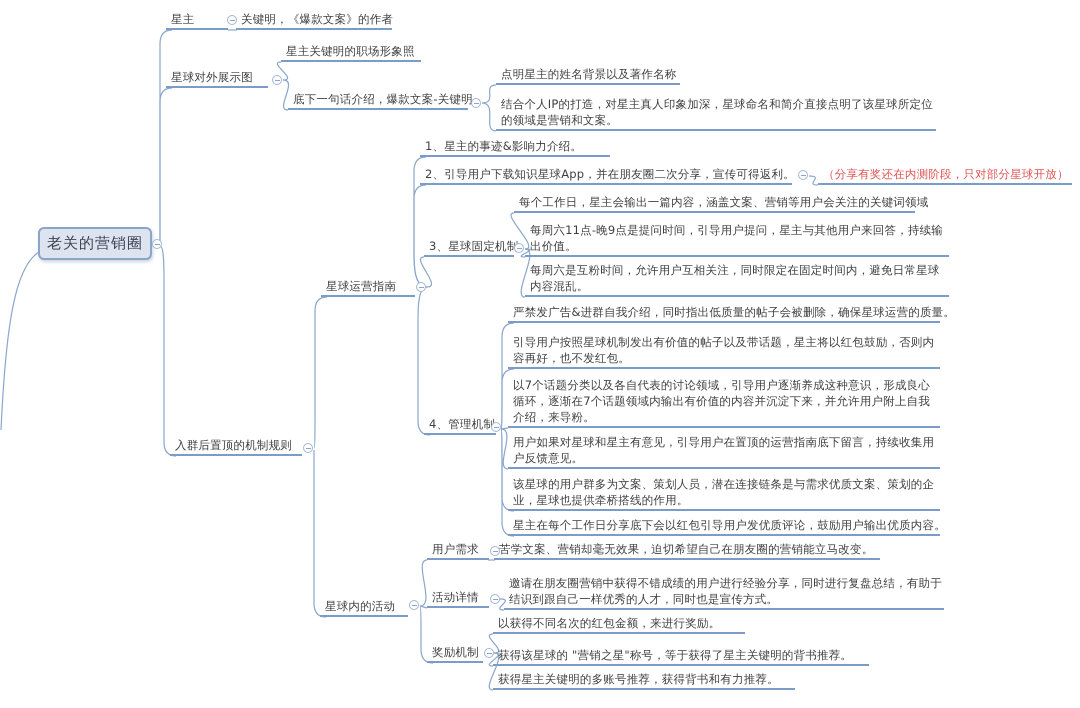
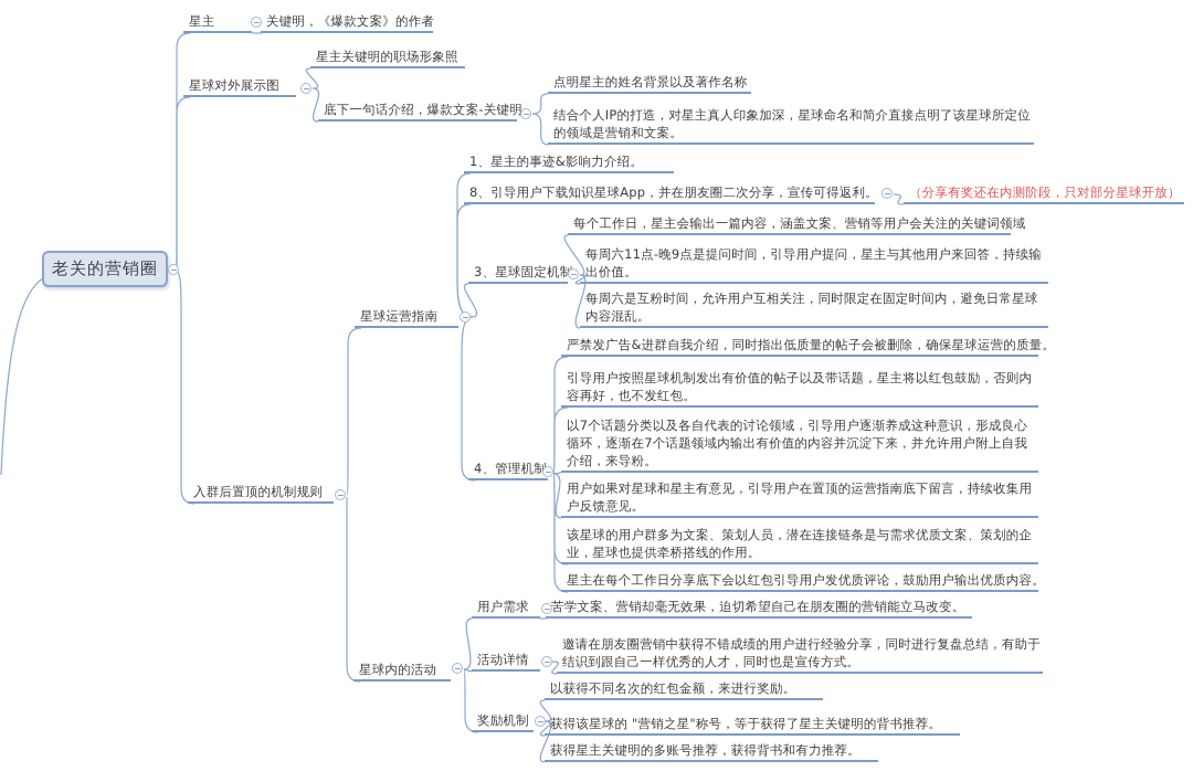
  老关的营销圈
  星主
  关键明，《爆款文案》的作者
  星球对外展示图
  星主关键明的职场形象照
  底下一句话介绍，爆款文案-关键明
  点明星主的姓名背景以及著作名称
  结合个人IP的打造，对星主真人印象加深，星球命名和简介直接点明了该星球所定位的领域是营销和文案。
  入群后置顶的机制规则
  星球运营指南
  1、星主的事迹&影响力介绍。
- 2、引导用户下载知识星球App，并在朋友圈二次分享，宣传可得返利。
+ 8、引导用户下载知识星球App，并在朋友圈二次分享，宣传可得返利。
  （分享有奖还在内测阶段，只对部分星球开放）
  3、星球固定机制
  每个工作日，星主会输出一篇内容，涵盖文案、营销等用户会关注的关键词领域
  每周六11点-晚9点是提问时间，引导用户提问，星主与其他用户来回答，持续输出价值。
  每周六是互粉时间，允许用户互相关注，同时限定在固定时间内，避免日常星球内容混乱。
  4、管理机制
  严禁发广告&进群自我介绍，同时指出低质量的帖子会被删除，确保星球运营的质量。
  引导用户按照星球机制发出有价值的帖子以及带话题，星主将以红包鼓励，否则内容再好，也不发红包。
  以7个话题分类以及各自代表的讨论领域，引导用户逐渐养成这种意识，形成良心循环，逐渐在7个话题领域内输出有价值的内容并沉淀下来，并允许用户附上自我介绍，来导粉。
  用户如果对星球和星主有意见，引导用户在置顶的运营指南底下留言，持续收集用户反馈意见。
  该星球的用户群多为文案、策划人员，潜在连接链条是与需求优质文案、策划的企业，星球也提供牵桥搭线的作用。
  星主在每个工作日分享底下会以红包引导用户发优质评论，鼓励用户输出优质内容。
  星球内的活动
  用户需求
  苦学文案、营销却毫无效果，迫切希望自己在朋友圈的营销能立马改变。
  活动详情
  邀请在朋友圈营销中获得不错成绩的用户进行经验分享，同时进行复盘总结，有助于结识到跟自己一样优秀的人才，同时也是宣传方式。
  奖励机制
  以获得不同名次的红包金额，来进行奖励。
  获得该星球的 "营销之星"称号，等于获得了星主关键明的背书推荐。
  获得星主关键明的多账号推荐，获得背书和有力推荐。
